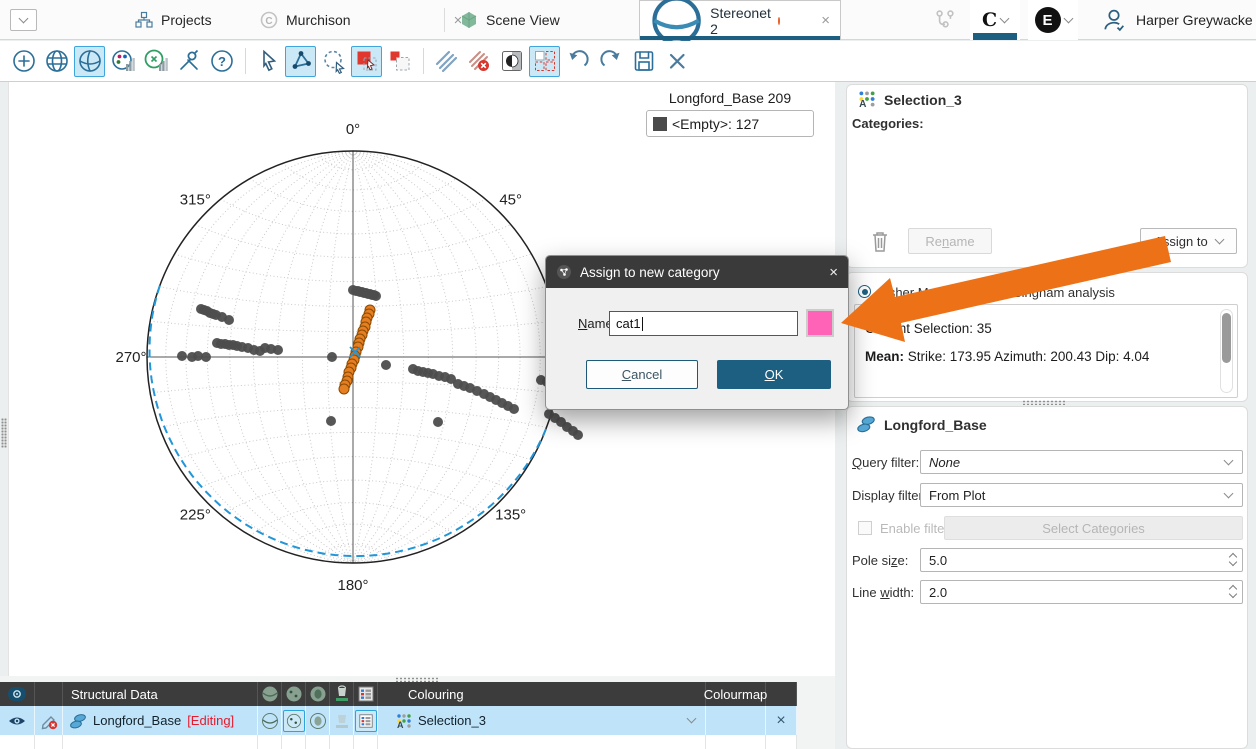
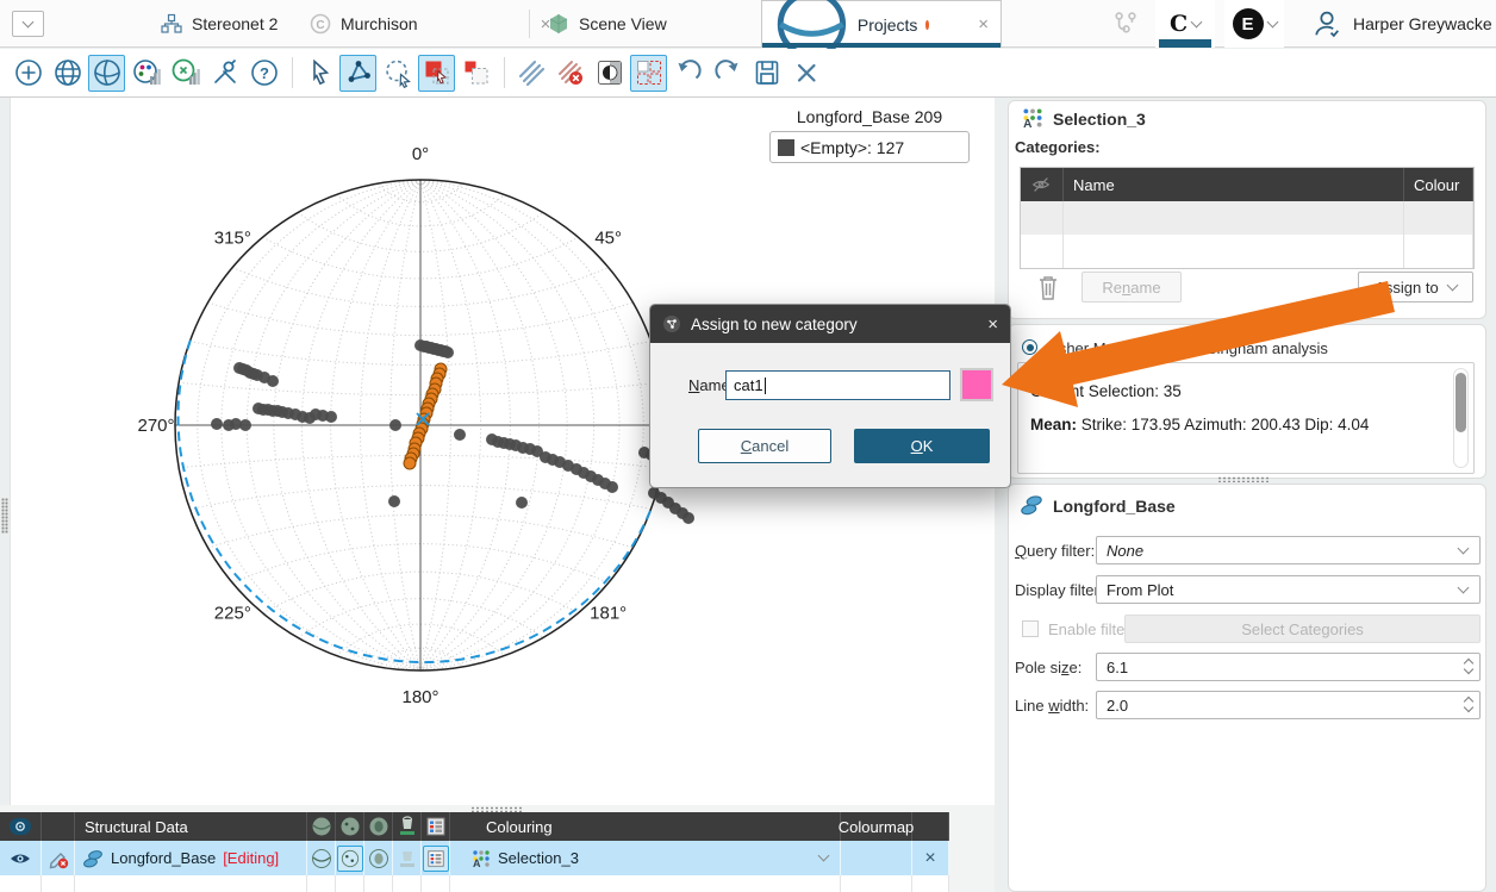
- Projects
+ Stereonet 2
  C
  Murchison
  ×
  Scene View
- Stereonet 2
+ Projects
  ×
  C
  E
  Harper Greywacke
  ?
  0°
  45°
- 135°
+ 181°
  180°
  225°
  270°
  315°
  Longford_Base 209
  <Empty>: 127
  Structural Data
  Colouring
  Colourmap
  Longford_Base
  [Editing]
  A
  Selection_3
  ×
  A
  Selection_3
  Categories:
+ Name
+ Colour
  Rename
  ssign to
  ham analysis
  nt Selection: 35
  Mean: Strike: 173.95 Azimuth: 200.43 Dip: 4.04
  Longford_Base
  Query filter:
  None
  Display filte
  From Plot
  Enable filte
  Select Categories
  Pole size:
- 5.0
+ 6.1
  Line width:
  2.0
  Assign to new category
  ×
  cat1
  Cancel
  OK
